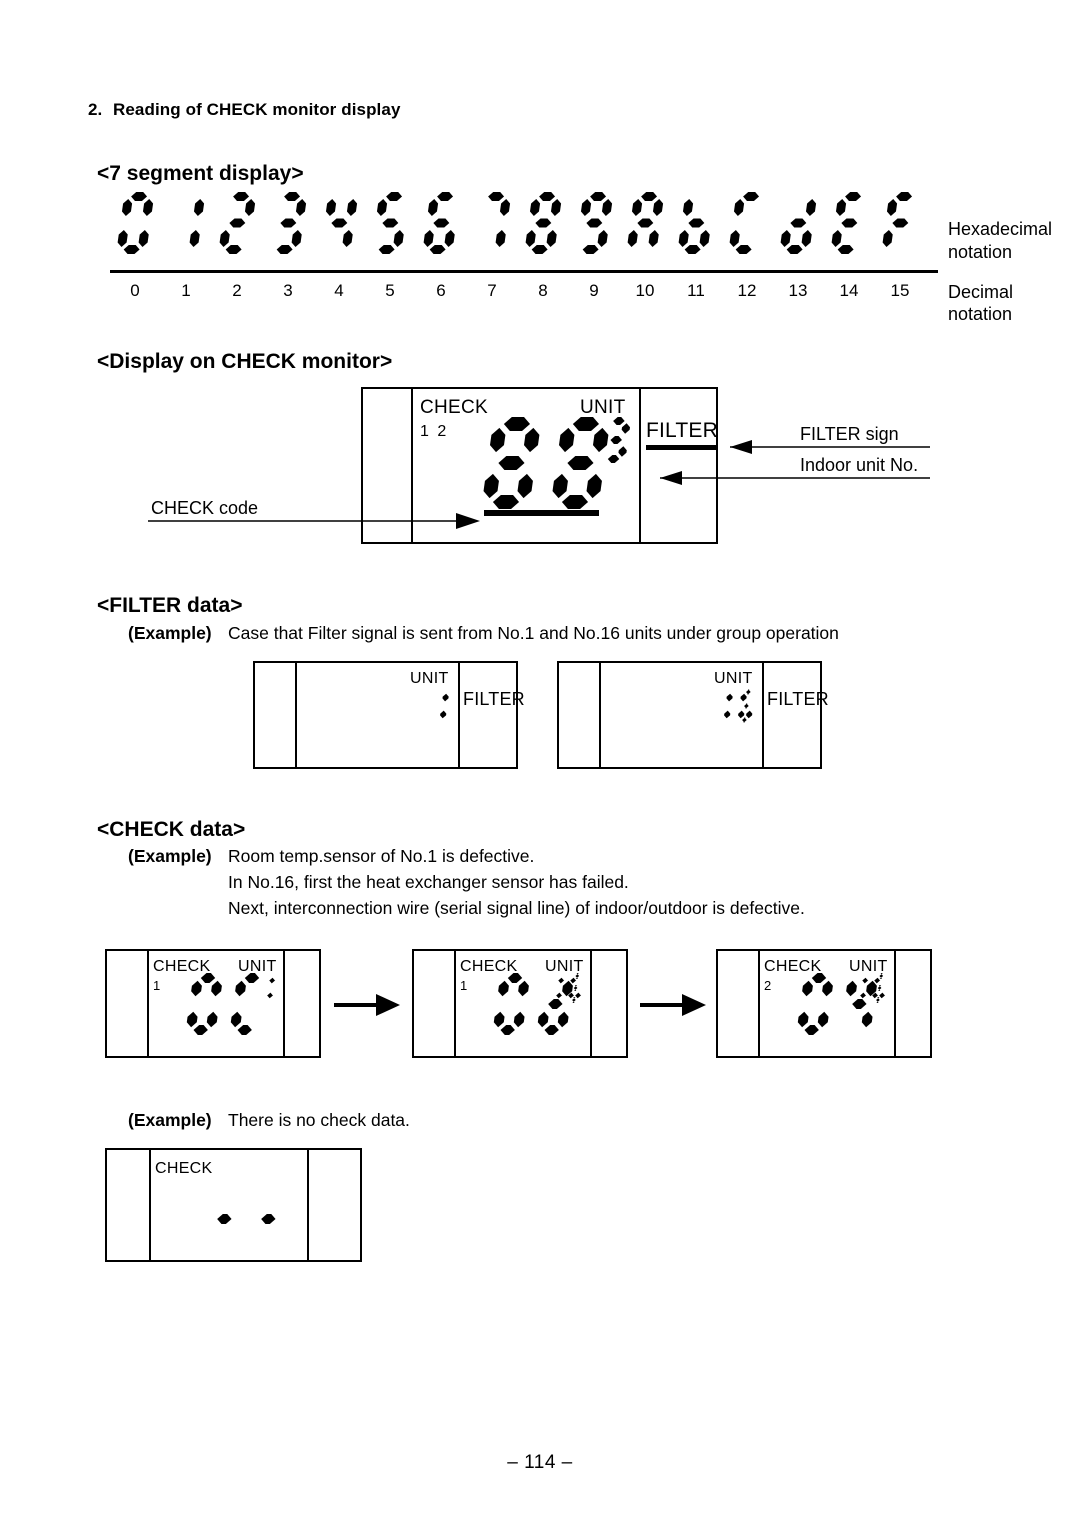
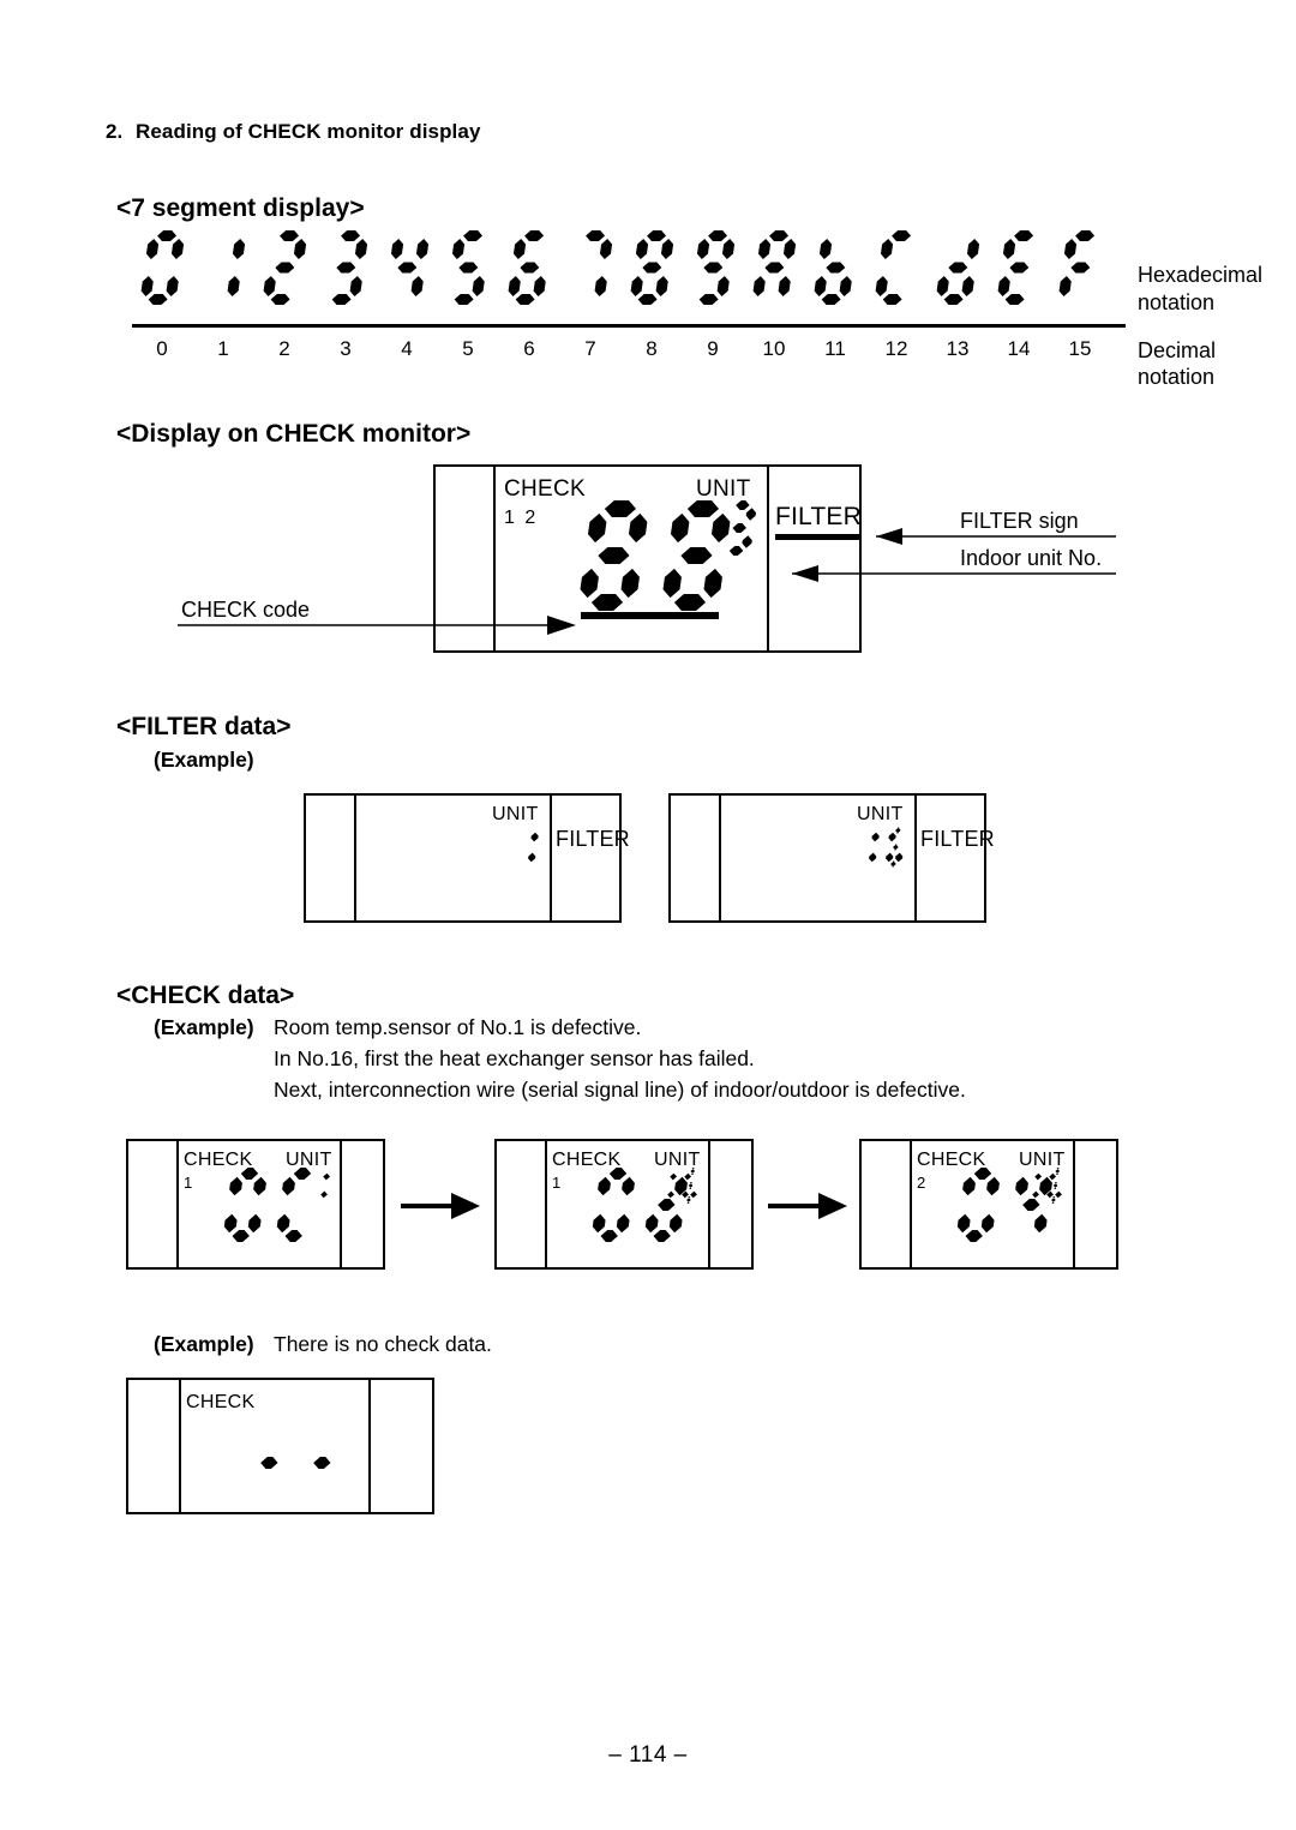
  2.
  Reading of CHECK monitor display
  <7 segment display>
  0
  1
  2
  3
  4
  5
  6
  7
  8
  9
  10
  11
  12
  13
  14
  15
  Hexadecimal
  notation
  Decimal notation
  <Display on CHECK monitor>
  CHECK
  UNIT
  1 2
  FILTER
  FILTER sign
  Indoor unit No.
  CHECK code
  <FILTER data>
  (Example)
- Case that Filter signal is sent from No.1 and No.16 units under group operation
  UNIT
  FILTER
  UNIT
  FILTER
  <CHECK data>
  (Example)
  Room temp.sensor of No.1 is defective.
  In No.16, first the heat exchanger sensor has failed.
  Next, interconnection wire (serial signal line) of indoor/outdoor is defective.
  CHECK
  UNIT
  1
  CHECK
  UNIT
  1
  CHECK
  UNIT
  2
  (Example)
  There is no check data.
  CHECK
  – 114 –
